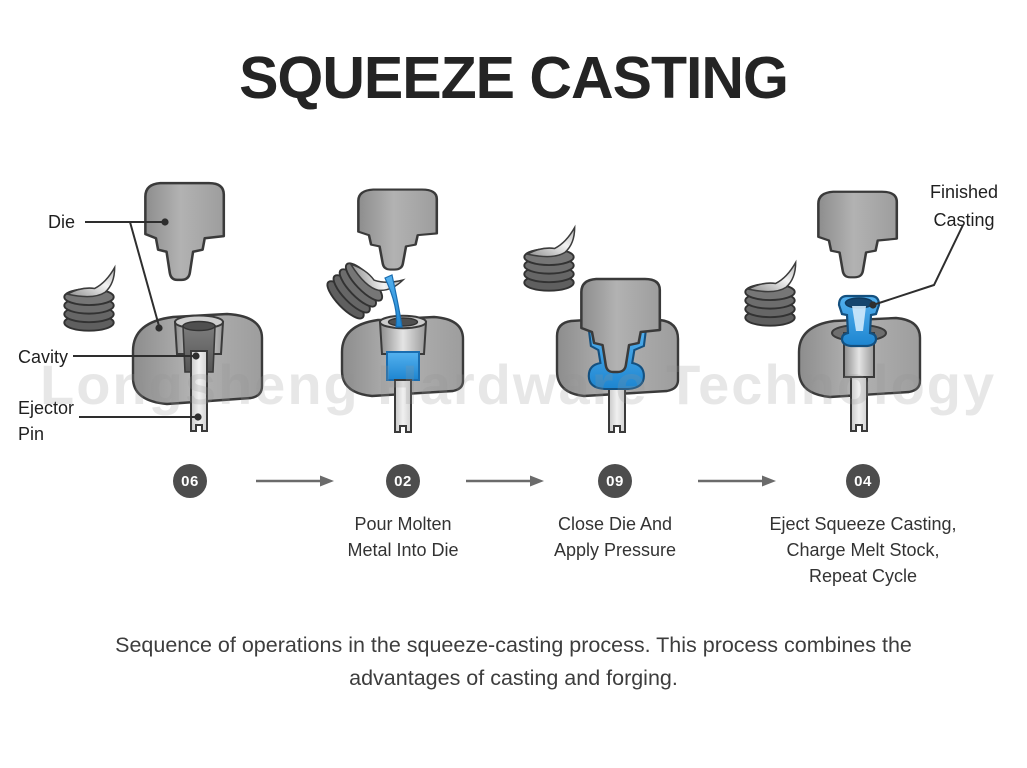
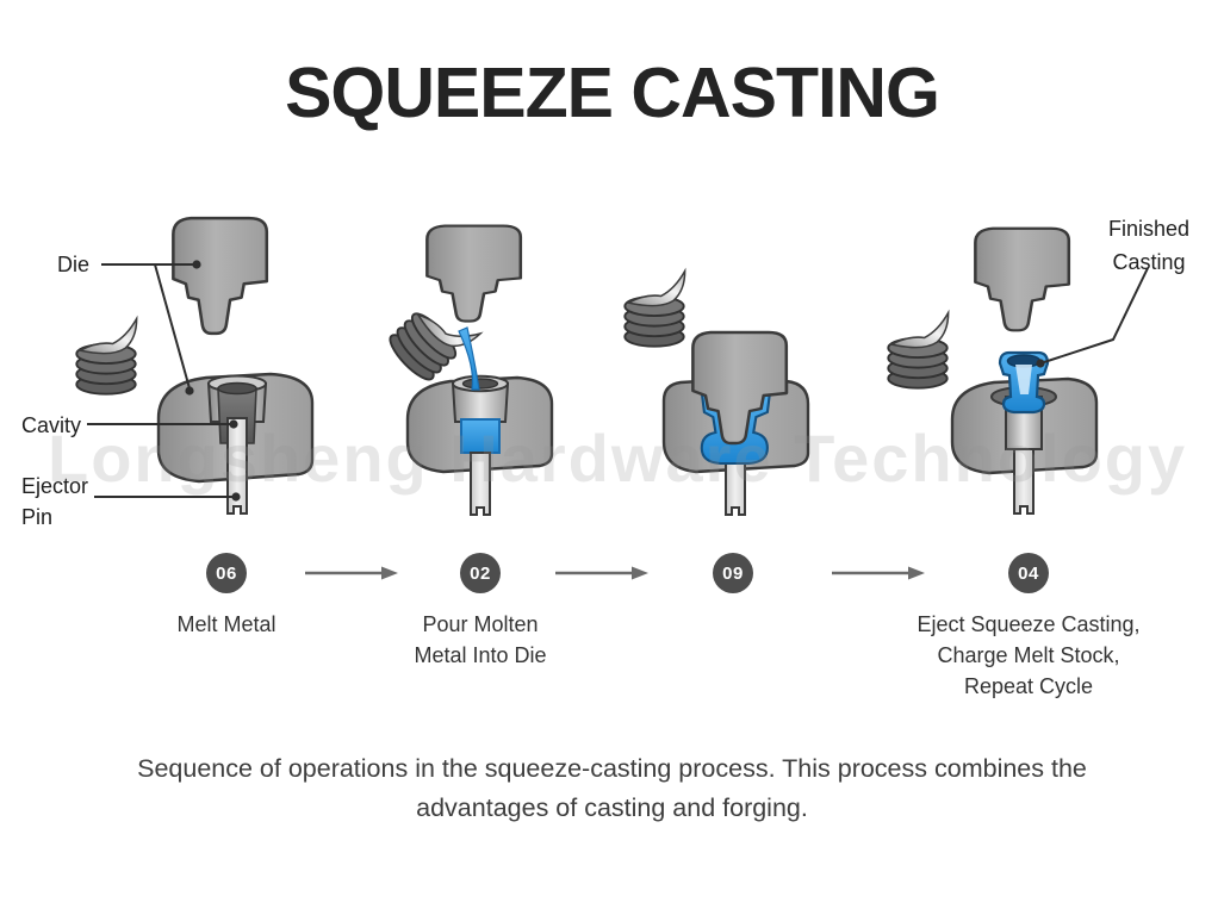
  Longsheng Hardware Technology
  SQUEEZE CASTING
  Die
  Cavity
  Ejector
  Pin
  Finished
  Casting
  06
  02
  09
  04
+ Melt Metal
  Pour Molten
  Metal Into Die
- Close Die And
- Apply Pressure
  Eject Squeeze Casting,
  Charge Melt Stock,
  Repeat Cycle
  Sequence of operations in the squeeze-casting process. This process combines the
  advantages of casting and forging.
